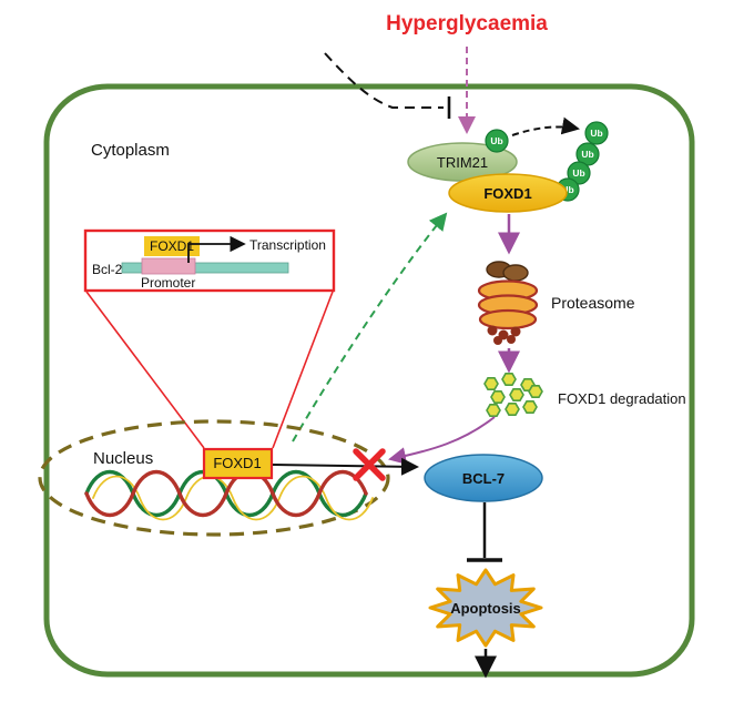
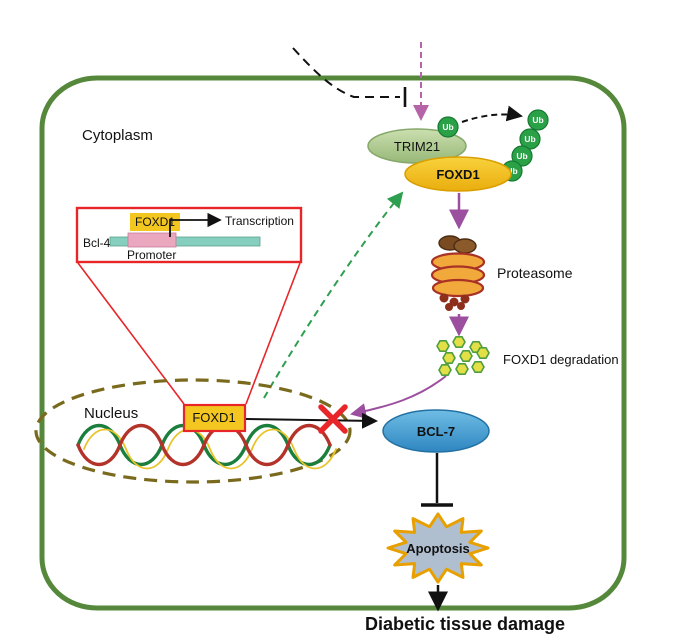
- Hyperglycaemia
  Cytoplasm
  TRIM21
  Ub
  Ub
  Ub
  Ub
  FOXD1
  Proteasome
  FOXD1 degradation
  FOXD1
  Transcription
- Bcl-2
+ Bcl-4
  Promoter
  Nucleus
  FOXD1
  BCL-7
  Apoptosis
+ Diabetic tissue damage
